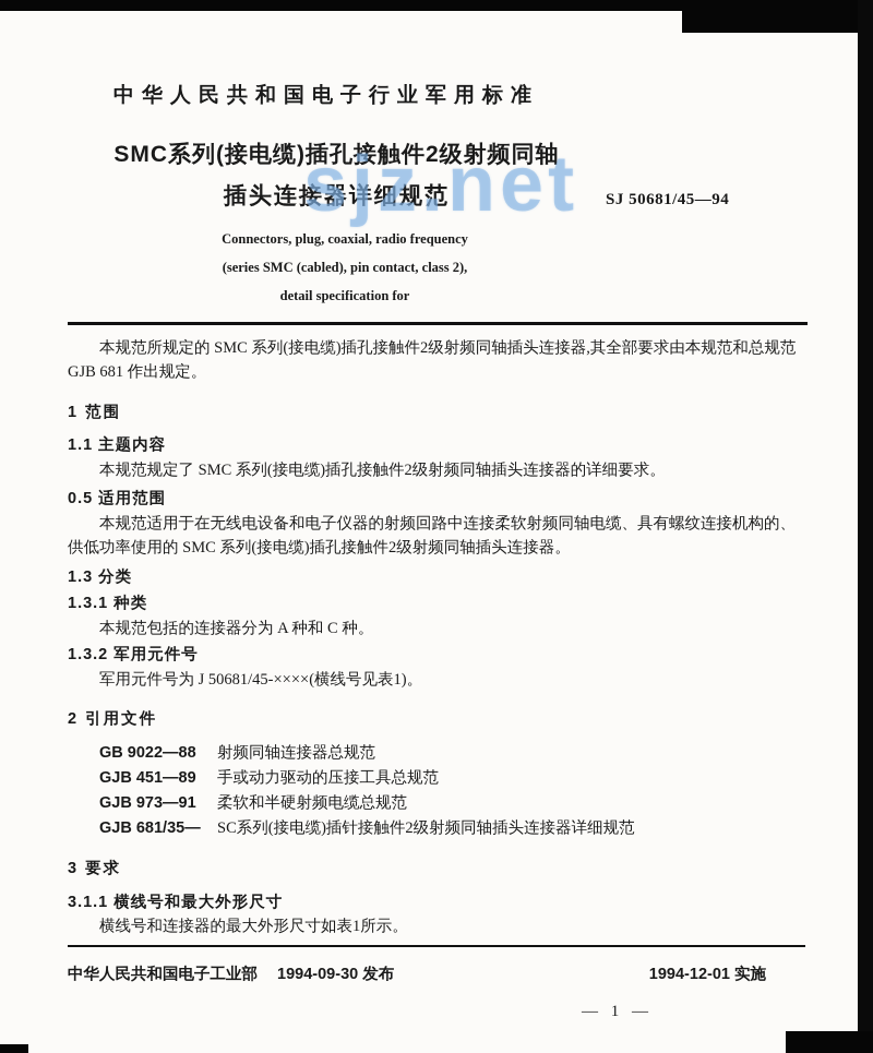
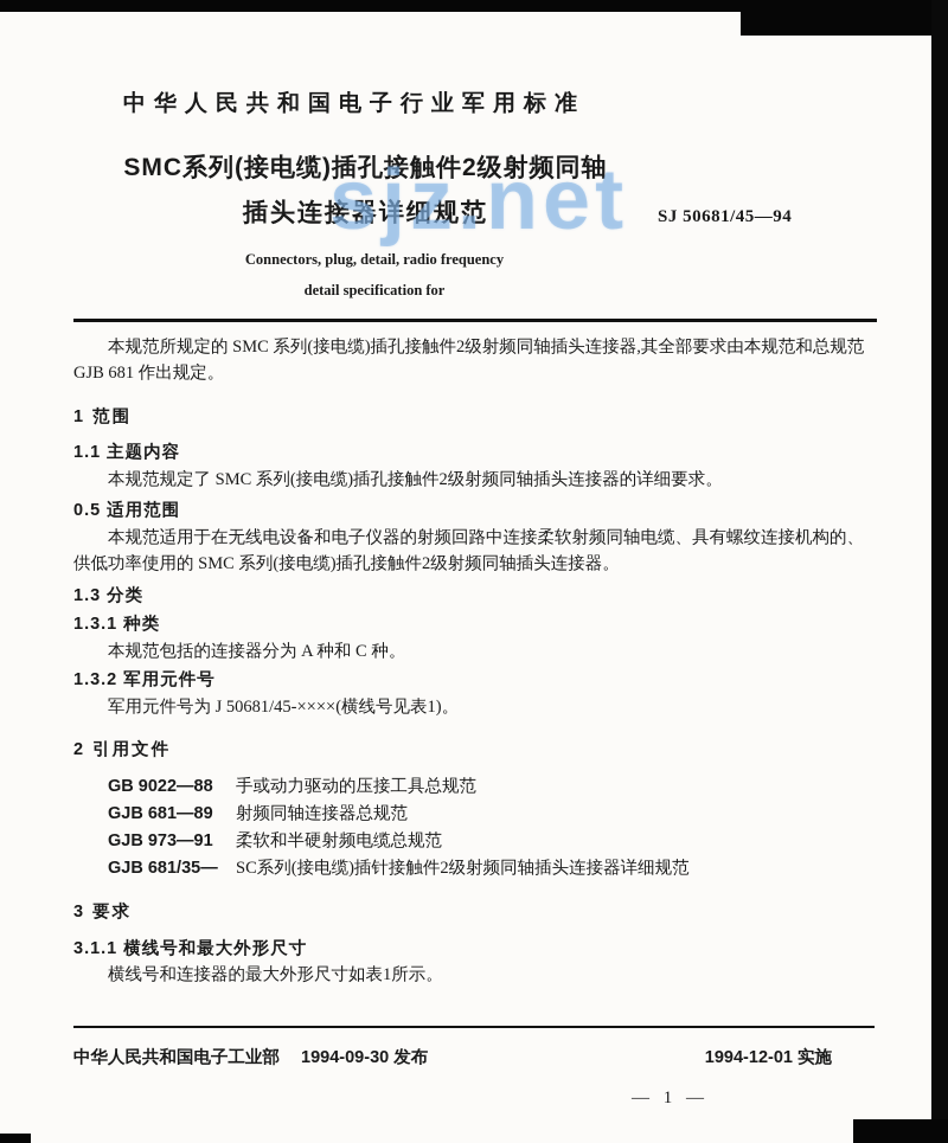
  sjz.net
  中华人民共和国电子行业军用标准
  SMC系列(接电缆)插孔接触件2级射频同轴
  插头连接器详细规范
  SJ 50681/45—94
- Connectors, plug, coaxial, radio frequency
+ Connectors, plug, detail, radio frequency
- (series SMC (cabled), pin contact, class 2),
  detail specification for
  本规范所规定的 SMC 系列(接电缆)插孔接触件2级射频同轴插头连接器,其全部要求由本规范和总规范 GJB 681 作出规定。
  1 范围
  1.1 主题内容
  本规范规定了 SMC 系列(接电缆)插孔接触件2级射频同轴插头连接器的详细要求。
  0.5 适用范围
  本规范适用于在无线电设备和电子仪器的射频回路中连接柔软射频同轴电缆、具有螺纹连接机构的、供低功率使用的 SMC 系列(接电缆)插孔接触件2级射频同轴插头连接器。
  1.3 分类
  1.3.1 种类
  本规范包括的连接器分为 A 种和 C 种。
  1.3.2 军用元件号
  军用元件号为 J 50681/45-××××(横线号见表1)。
  2 引用文件
  GB 9022—88
- 射频同轴连接器总规范
+ 手或动力驱动的压接工具总规范
- GJB 451—89
+ GJB 681—89
- 手或动力驱动的压接工具总规范
+ 射频同轴连接器总规范
  GJB 973—91
  柔软和半硬射频电缆总规范
  GJB 681/35—
  SC系列(接电缆)插针接触件2级射频同轴插头连接器详细规范
  3 要求
  3.1.1 横线号和最大外形尺寸
  横线号和连接器的最大外形尺寸如表1所示。
  中华人民共和国电子工业部 1994-09-30 发布
  1994-12-01 实施
  — 1 —
